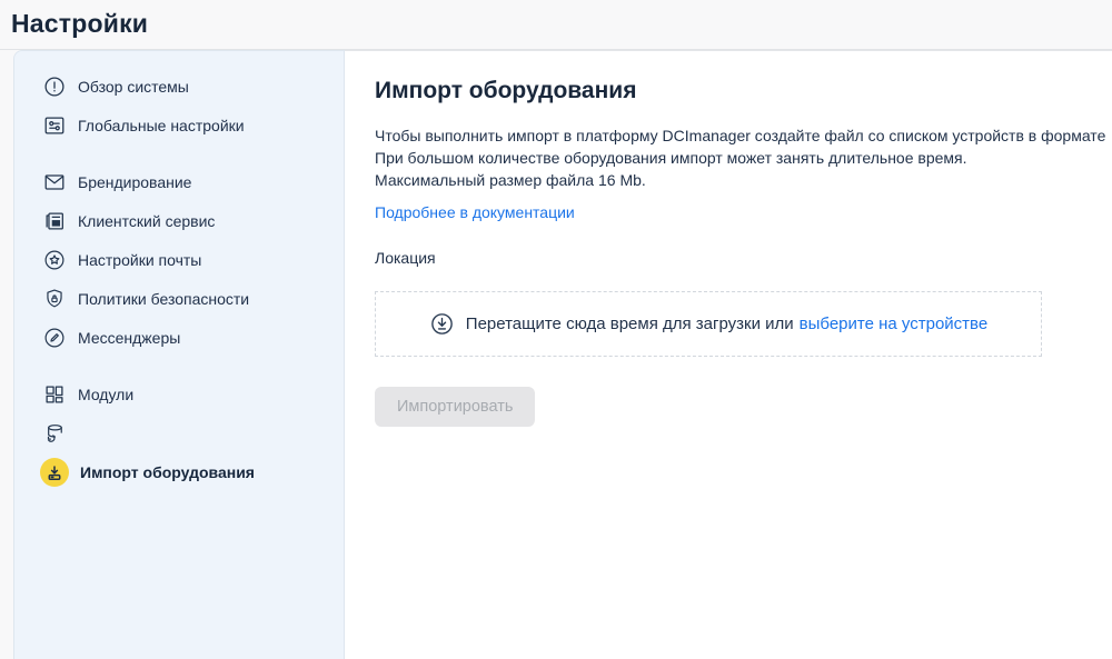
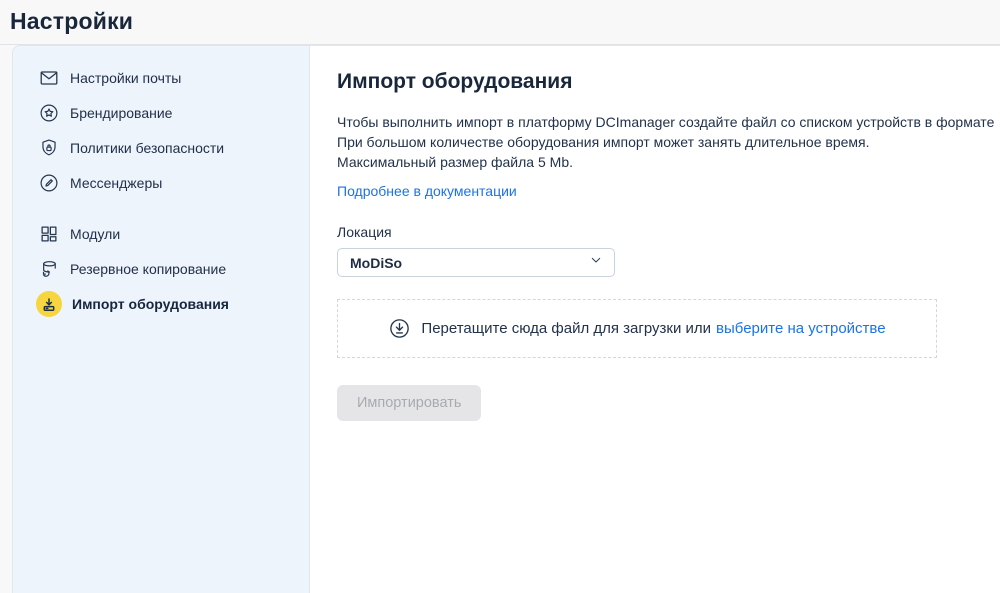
  Настройки
- Обзор системы
- Глобальные настройки
- Брендирование
+ Настройки почты
- Клиентский сервис
- Настройки почты
+ Брендирование
  Политики безопасности
  Мессенджеры
  Модули
+ Резервное копирование
  Импорт оборудования
  Импорт оборудования
  Чтобы выполнить импорт в платформу DCImanager создайте файл со списком устройств в формате
  При большом количестве оборудования импорт может занять длительное время.
- Максимальный размер файла 16 Mb.
+ Максимальный размер файла 5 Mb.
  Подробнее в документации
  Локация
+ MoDiSo
- Перетащите сюда время для загрузки или
+ Перетащите сюда файл для загрузки или
  выберите на устройстве
  Импортировать
